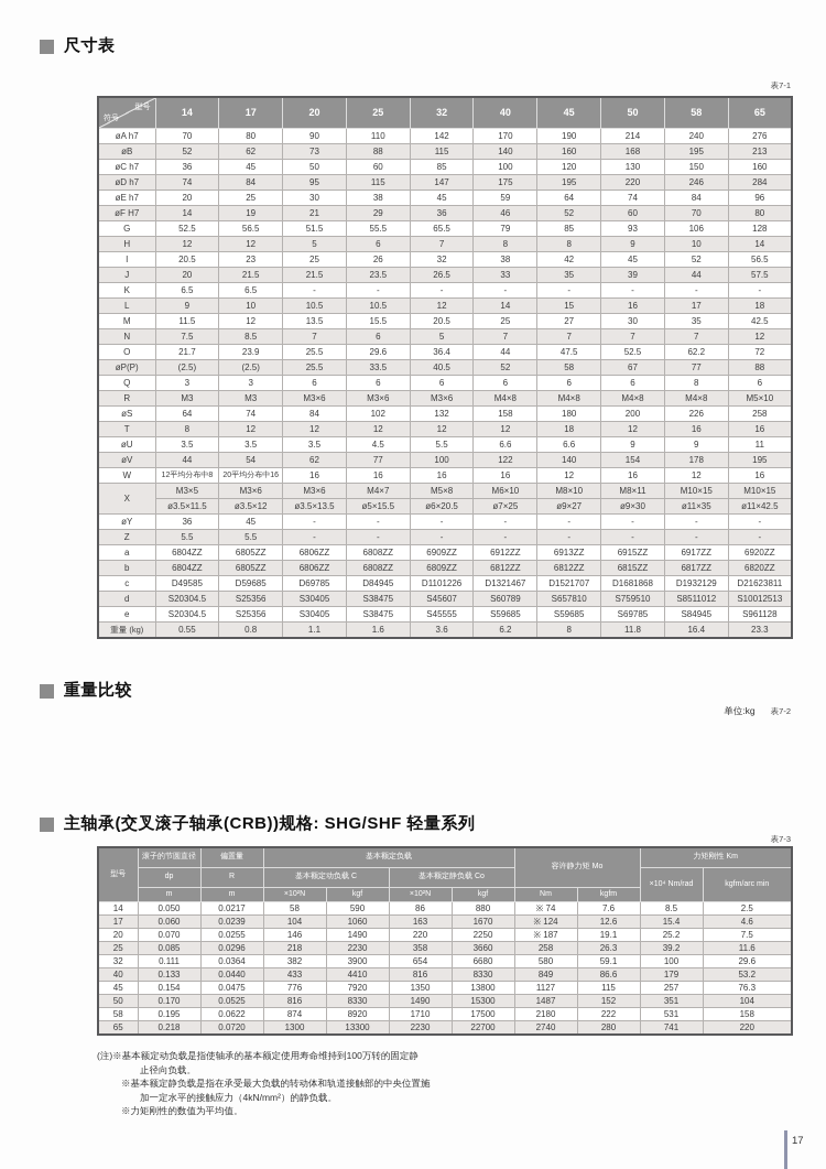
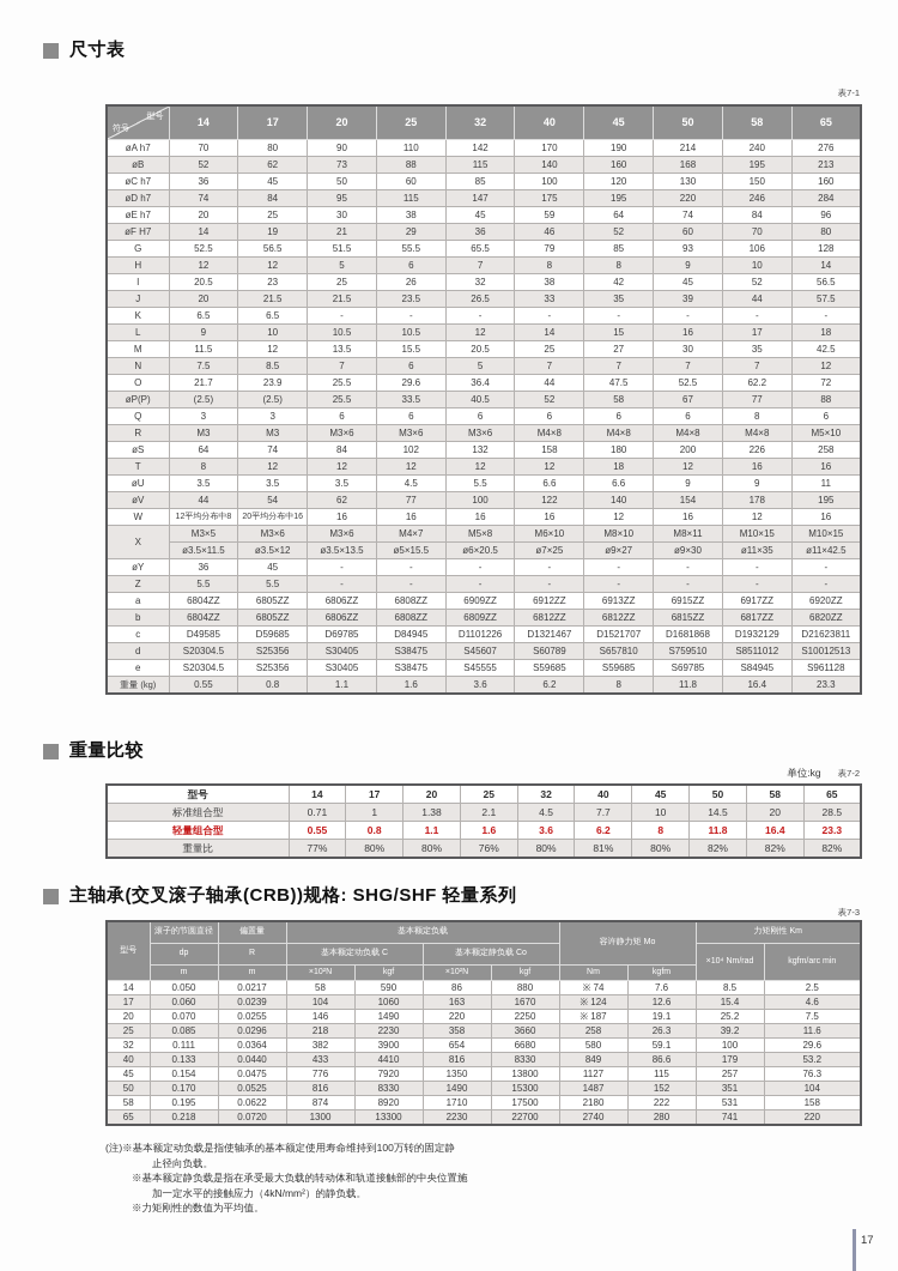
  尺寸表
  表7-1
  	14	17	20	25	32	40	45	50	58	65
  øA h7	70	80	90	110	142	170	190	214	240	276
  øB	52	62	73	88	115	140	160	168	195	213
  øC h7	36	45	50	60	85	100	120	130	150	160
  øD h7	74	84	95	115	147	175	195	220	246	284
  øE h7	20	25	30	38	45	59	64	74	84	96
  øF H7	14	19	21	29	36	46	52	60	70	80
  G	52.5	56.5	51.5	55.5	65.5	79	85	93	106	128
  H	12	12	5	6	7	8	8	9	10	14
  I	20.5	23	25	26	32	38	42	45	52	56.5
  J	20	21.5	21.5	23.5	26.5	33	35	39	44	57.5
  K	6.5	6.5	-	-	-	-	-	-	-	-
  L	9	10	10.5	10.5	12	14	15	16	17	18
  M	11.5	12	13.5	15.5	20.5	25	27	30	35	42.5
  N	7.5	8.5	7	6	5	7	7	7	7	12
  O	21.7	23.9	25.5	29.6	36.4	44	47.5	52.5	62.2	72
  øP(P)	(2.5)	(2.5)	25.5	33.5	40.5	52	58	67	77	88
  Q	3	3	6	6	6	6	6	6	8	6
  R	M3	M3	M3×6	M3×6	M3×6	M4×8	M4×8	M4×8	M4×8	M5×10
  øS	64	74	84	102	132	158	180	200	226	258
  T	8	12	12	12	12	12	18	12	16	16
  øU	3.5	3.5	3.5	4.5	5.5	6.6	6.6	9	9	11
  øV	44	54	62	77	100	122	140	154	178	195
  X	M3×5	M3×6	M3×6	M4×7	M5×8	M6×10	M8×10	M8×11	M10×15	M10×15
  ø3.5×11.5	ø3.5×12	ø3.5×13.5	ø5×15.5	ø6×20.5	ø7×25	ø9×27	ø9×30	ø11×35	ø11×42.5
  øY	36	45	-	-	-	-	-	-	-	-
  Z	5.5	5.5	-	-	-	-	-	-	-	-
  a	6804ZZ	6805ZZ	6806ZZ	6808ZZ	6909ZZ	6912ZZ	6913ZZ	6915ZZ	6917ZZ	6920ZZ
  b	6804ZZ	6805ZZ	6806ZZ	6808ZZ	6809ZZ	6812ZZ	6812ZZ	6815ZZ	6817ZZ	6820ZZ
  c	D49585	D59685	D69785	D84945	D1101226	D1321467	D1521707	D1681868	D1932129	D21623811
  d	S20304.5	S25356	S30405	S38475	S45607	S60789	S657810	S759510	S8511012	S10012513
  e	S20304.5	S25356	S30405	S38475	S45555	S59685	S59685	S69785	S84945	S961128
  重量 (kg)	0.55	0.8	1.1	1.6	3.6	6.2	8	11.8	16.4	23.3
  重量比较
  单位:kg 表7-2
+ 型号	14	17	20	25	32	40	45	50	58	65
+ 标准组合型	0.71	1	1.38	2.1	4.5	7.7	10	14.5	20	28.5
+ 轻量组合型	0.55	0.8	1.1	1.6	3.6	6.2	8	11.8	16.4	23.3
+ 重量比	77%	80%	80%	76%	80%	81%	80%	82%	82%	82%
  主轴承(交叉滚子轴承(CRB))规格: SHG/SHF 轻量系列
  表7-3
  14	0.050	0.0217	58	590	86	880	※ 74	7.6	8.5	2.5
  17	0.060	0.0239	104	1060	163	1670	※ 124	12.6	15.4	4.6
  20	0.070	0.0255	146	1490	220	2250	※ 187	19.1	25.2	7.5
  25	0.085	0.0296	218	2230	358	3660	258	26.3	39.2	11.6
  32	0.111	0.0364	382	3900	654	6680	580	59.1	100	29.6
  40	0.133	0.0440	433	4410	816	8330	849	86.6	179	53.2
  45	0.154	0.0475	776	7920	1350	13800	1127	115	257	76.3
  50	0.170	0.0525	816	8330	1490	15300	1487	152	351	104
  58	0.195	0.0622	874	8920	1710	17500	2180	222	531	158
  65	0.218	0.0720	1300	13300	2230	22700	2740	280	741	220
  (注)※基本额定动负载是指使轴承的基本额定使用寿命维持到100万转的固定静
  止径向负载。
  ※基本额定静负载是指在承受最大负载的转动体和轨道接触部的中央位置施
  加一定水平的接触应力（4kN/mm²）的静负载。
  ※力矩刚性的数值为平均值。
  17
